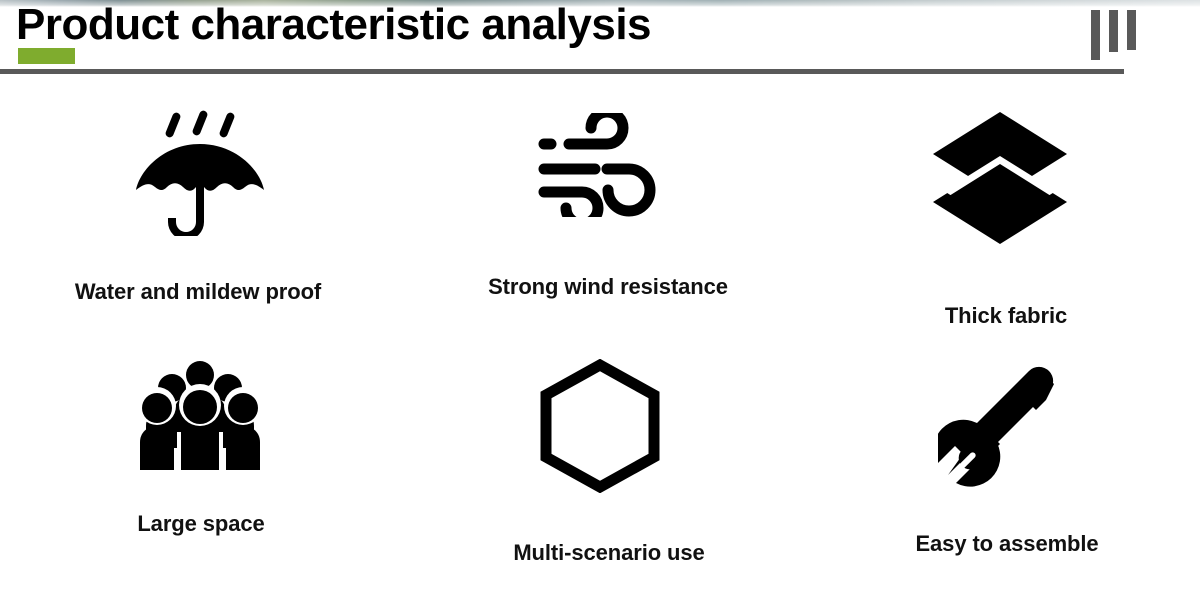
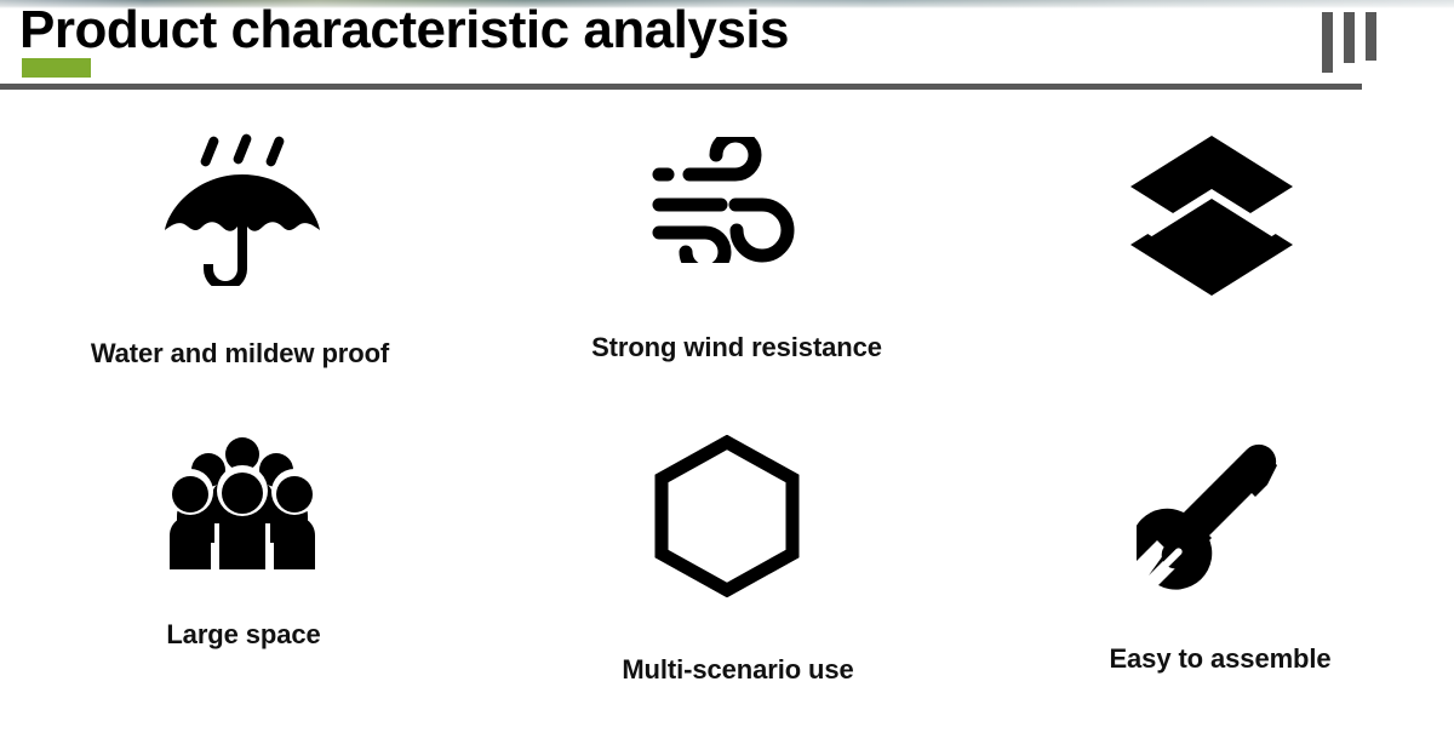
  Product characteristic analysis
  Water and mildew proof
  Strong wind resistance
- Thick fabric
  Large space
  Multi-scenario use
  Easy to assemble
